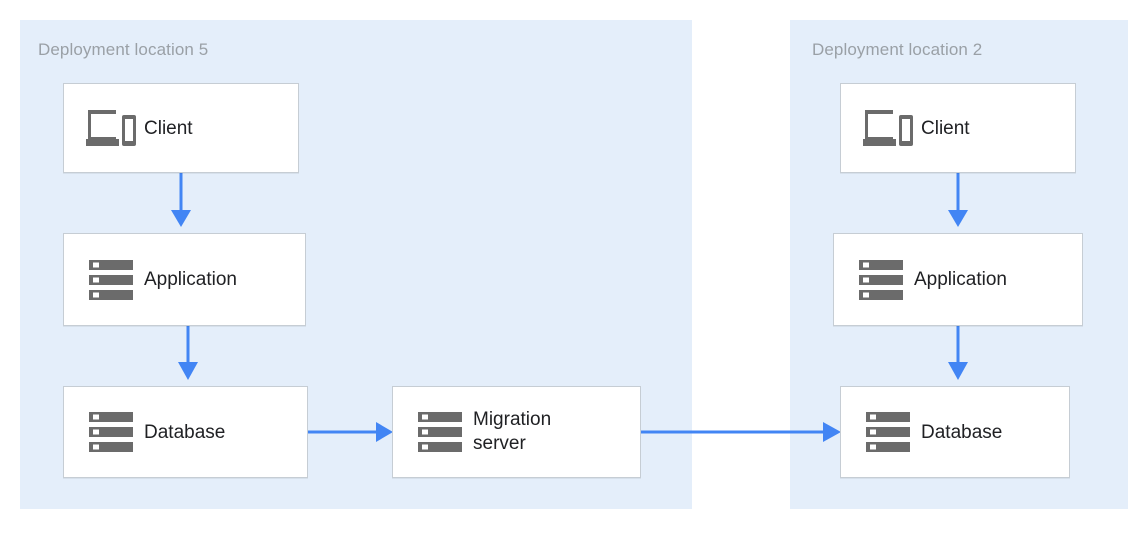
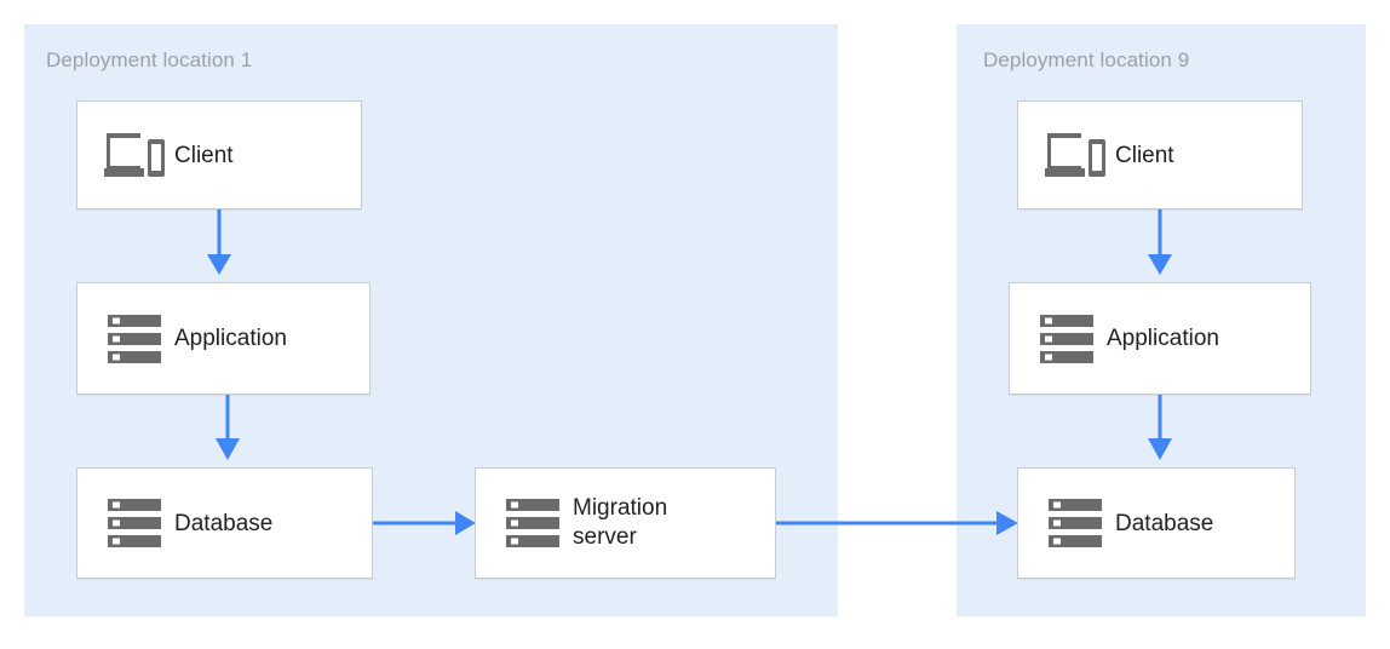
- Deployment location 5
+ Deployment location 1
- Deployment location 2
+ Deployment location 9
  Client
  Application
  Database
  Migration
  server
  Client
  Application
  Database
